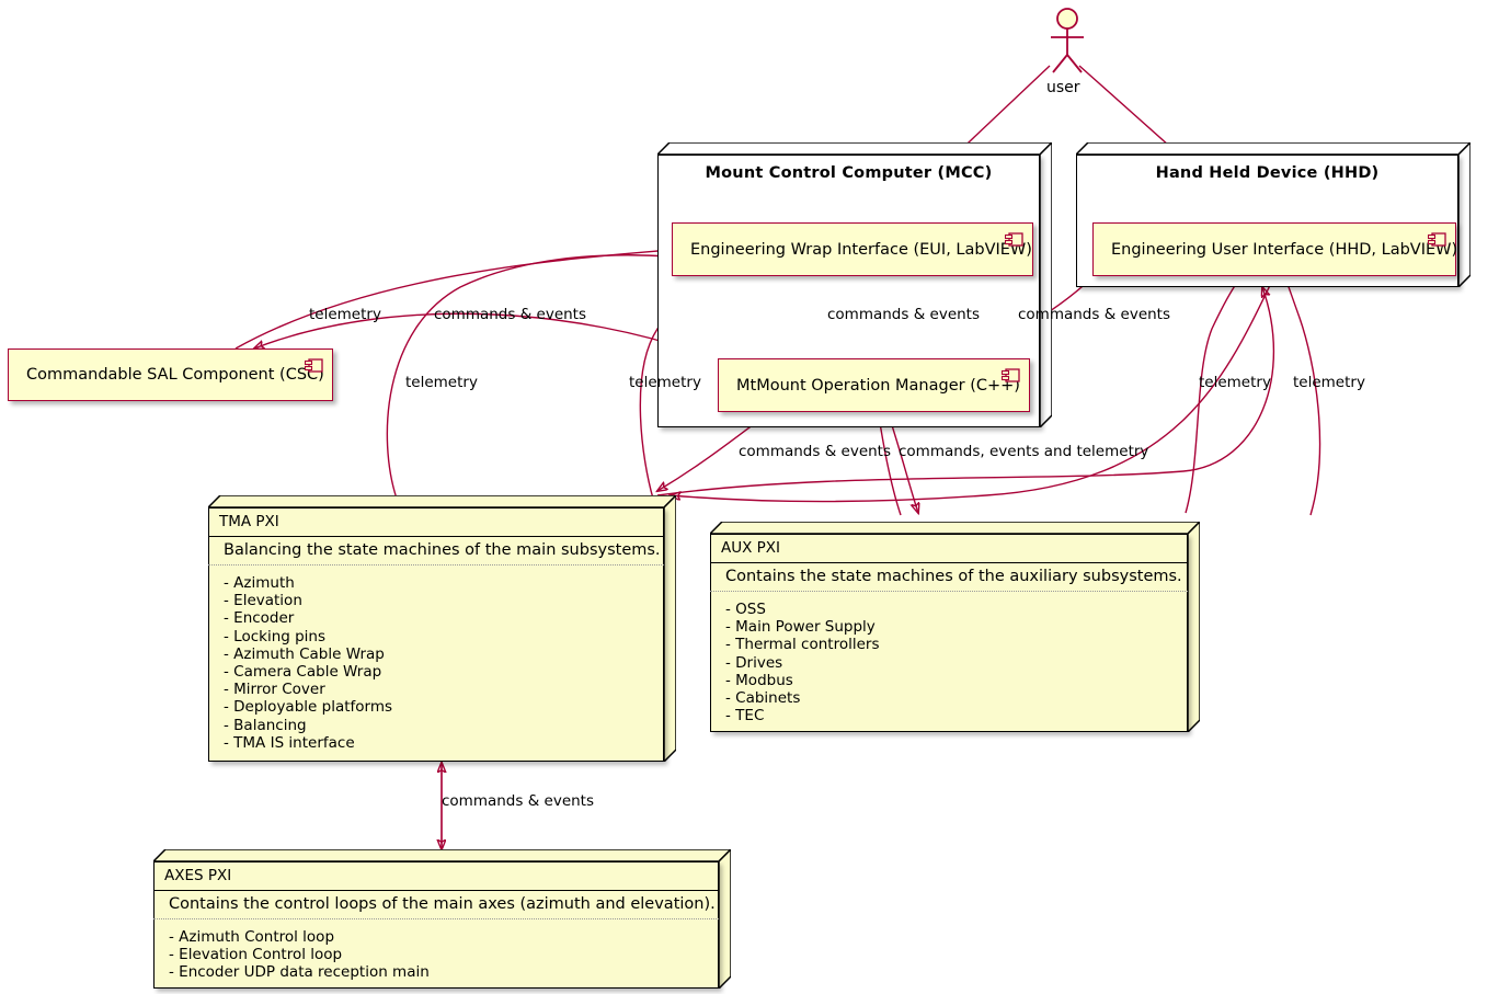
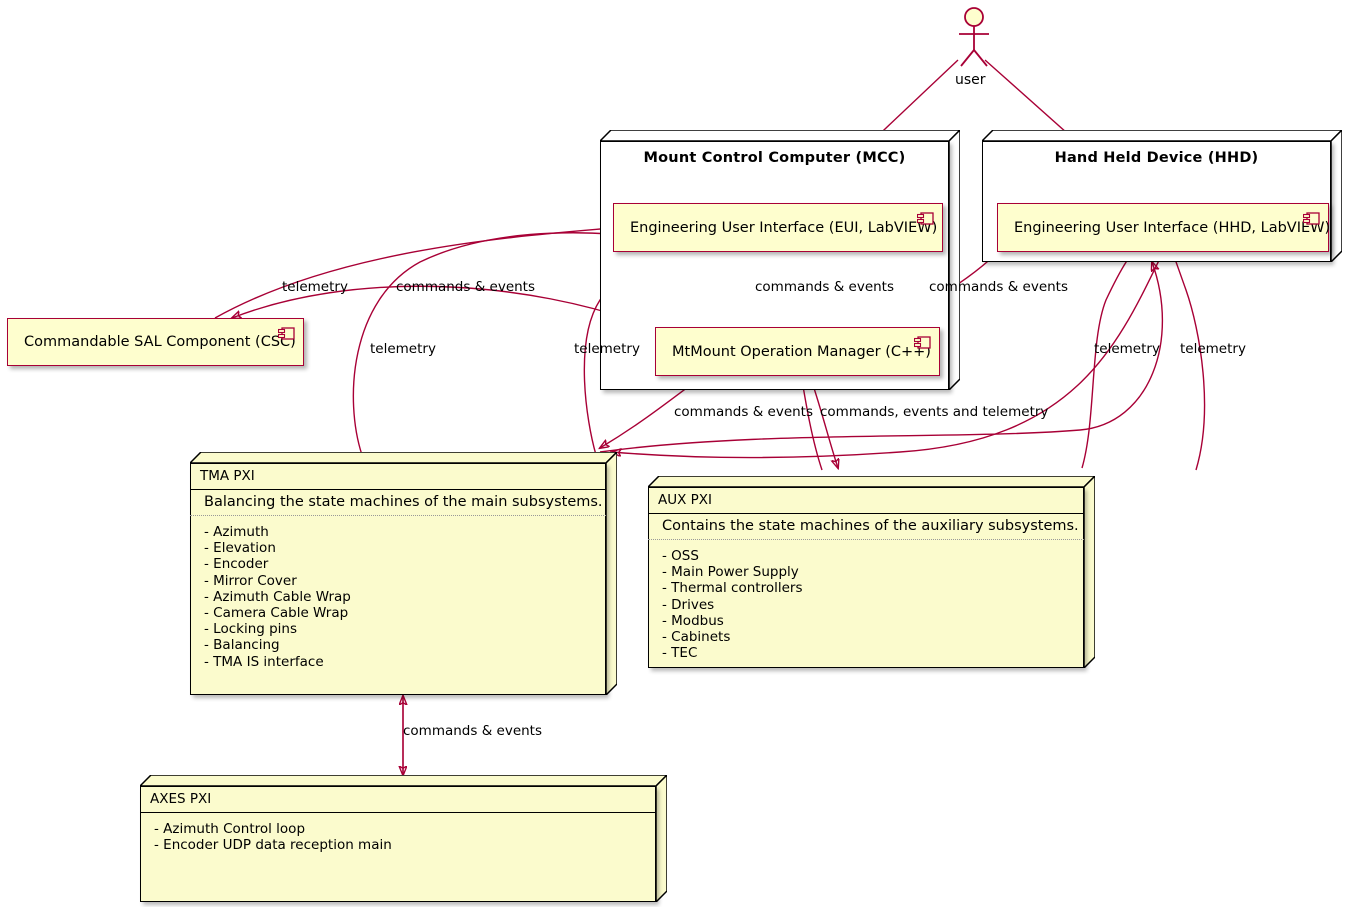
  user
  Mount Control Computer (MCC)
- Engineering Wrap Interface (EUI, LabVIEW)
+ Engineering User Interface (EUI, LabVIEW)
  MtMount Operation Manager (C++)
  Hand Held Device (HHD)
  Engineering User Interface (HHD, LabVIEW)
  Commandable SAL Component (CSC)
  TMA PXI
  Balancing the state machines of the main subsystems.
  - Azimuth
  - Elevation
  - Encoder
- - Locking pins
+ - Mirror Cover
  - Azimuth Cable Wrap
  - Camera Cable Wrap
- - Mirror Cover
+ - Locking pins
- - Deployable platforms
  - Balancing
  - TMA IS interface
  AUX PXI
  Contains the state machines of the auxiliary subsystems.
  - OSS
  - Main Power Supply
  - Thermal controllers
  - Drives
  - Modbus
  - Cabinets
  - TEC
  AXES PXI
- Contains the control loops of the main axes (azimuth and elevation).
  - Azimuth Control loop
- - Elevation Control loop
  - Encoder UDP data reception main
  telemetry
  commands & events
  telemetry
  telemetry
  commands & events
  commands & events
  commands & events
  commands, events and telemetry
  telemetry
  telemetry
  commands & events
